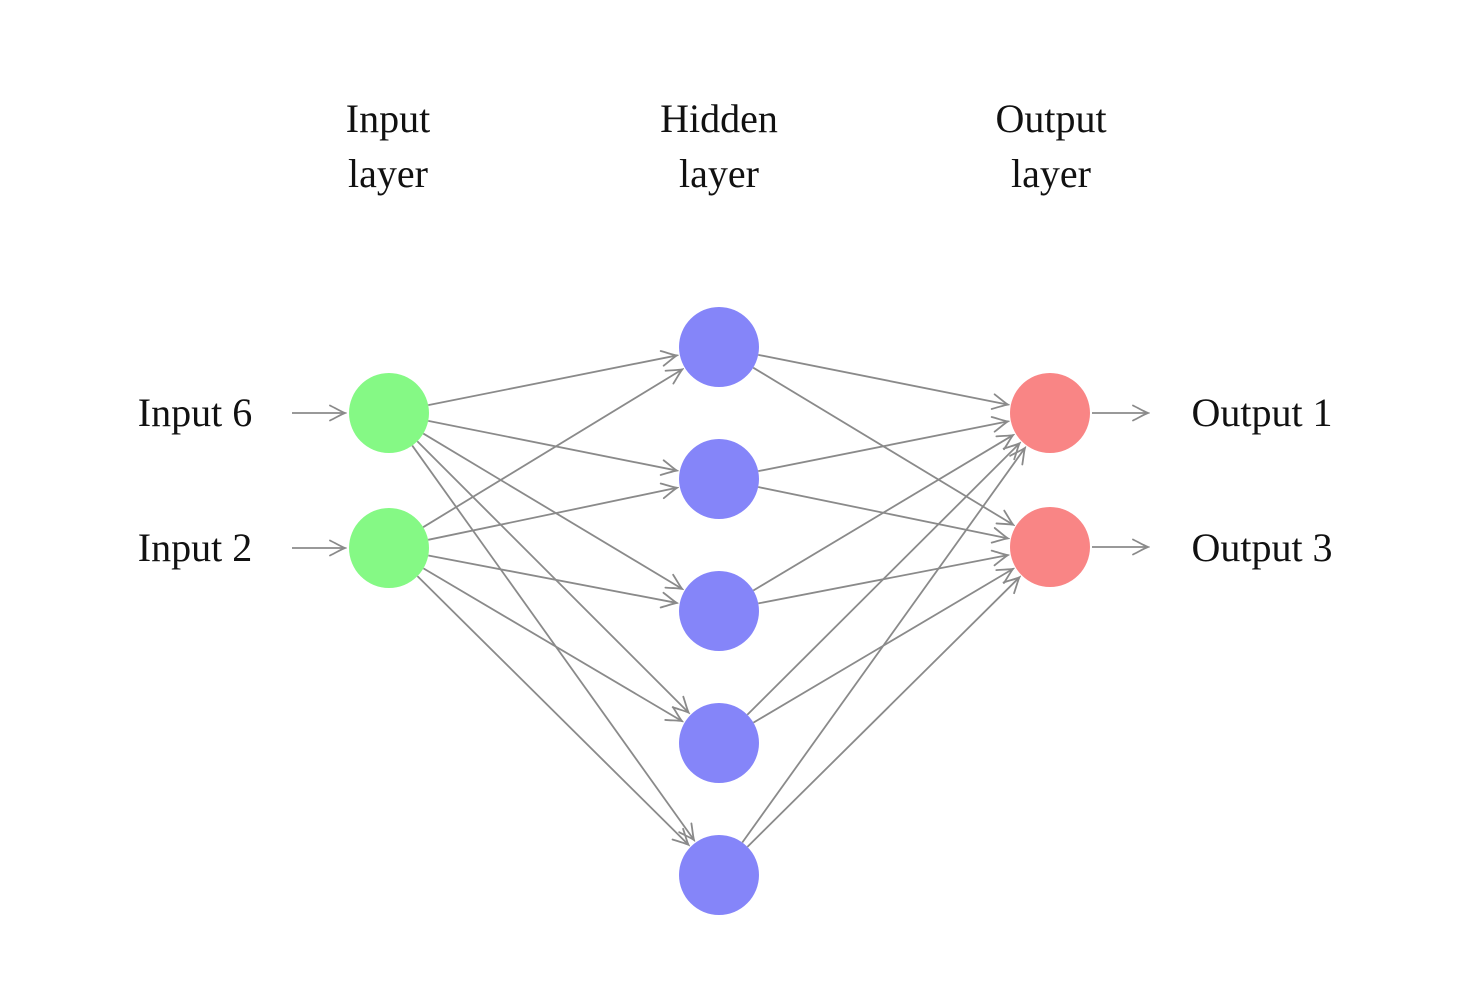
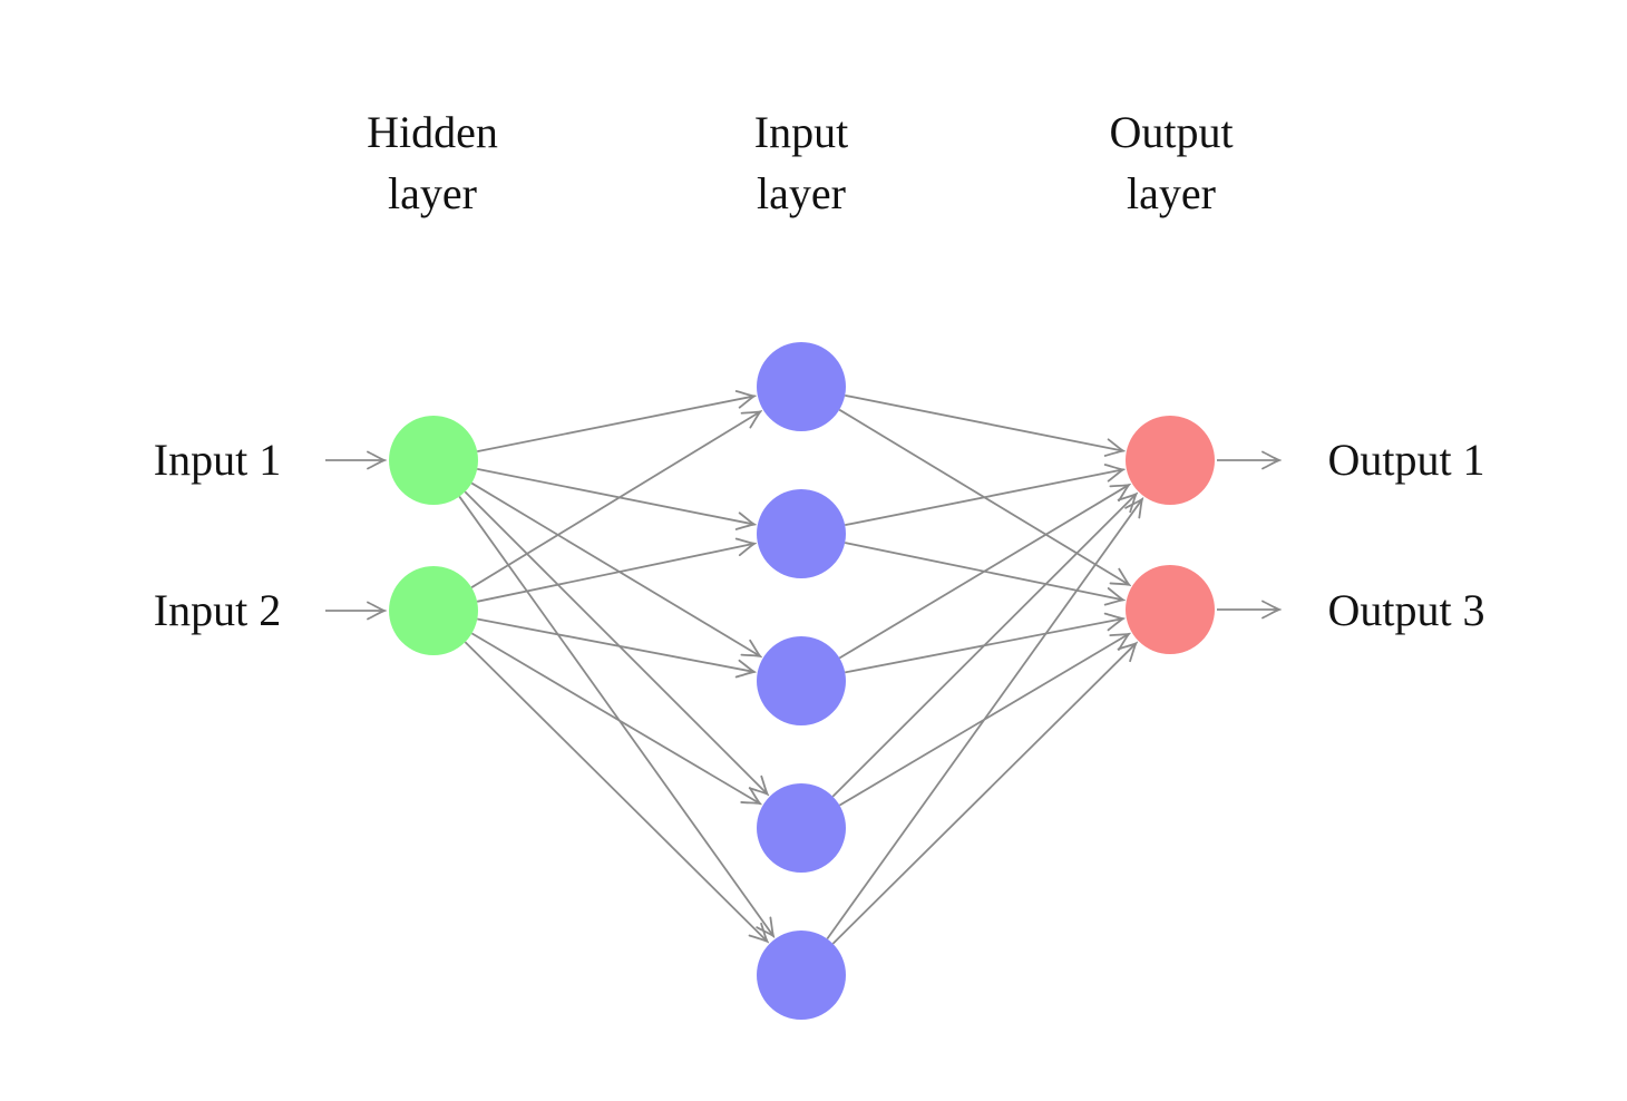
- Input
+ Hidden
  layer
- Hidden
+ Input
  layer
  Output
  layer
- Input 6
+ Input 1
  Input 2
  Output 1
  Output 3
